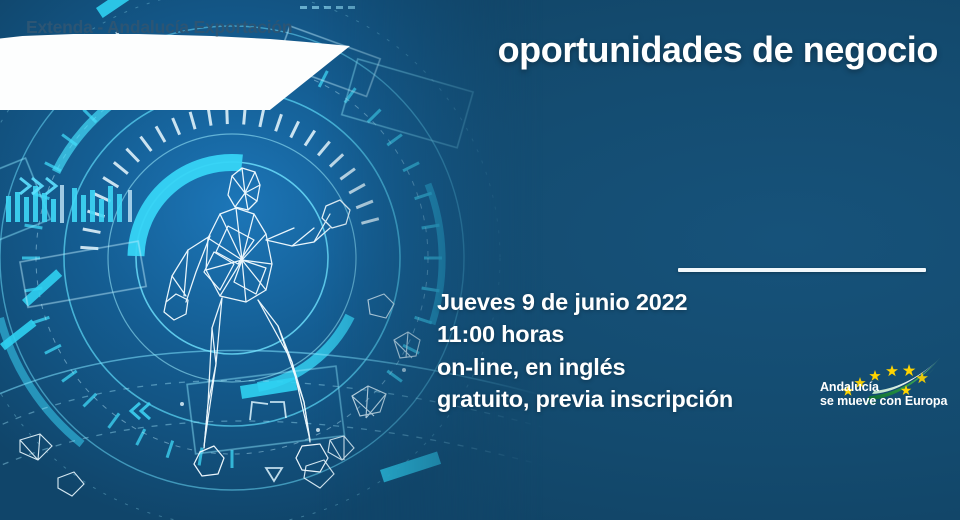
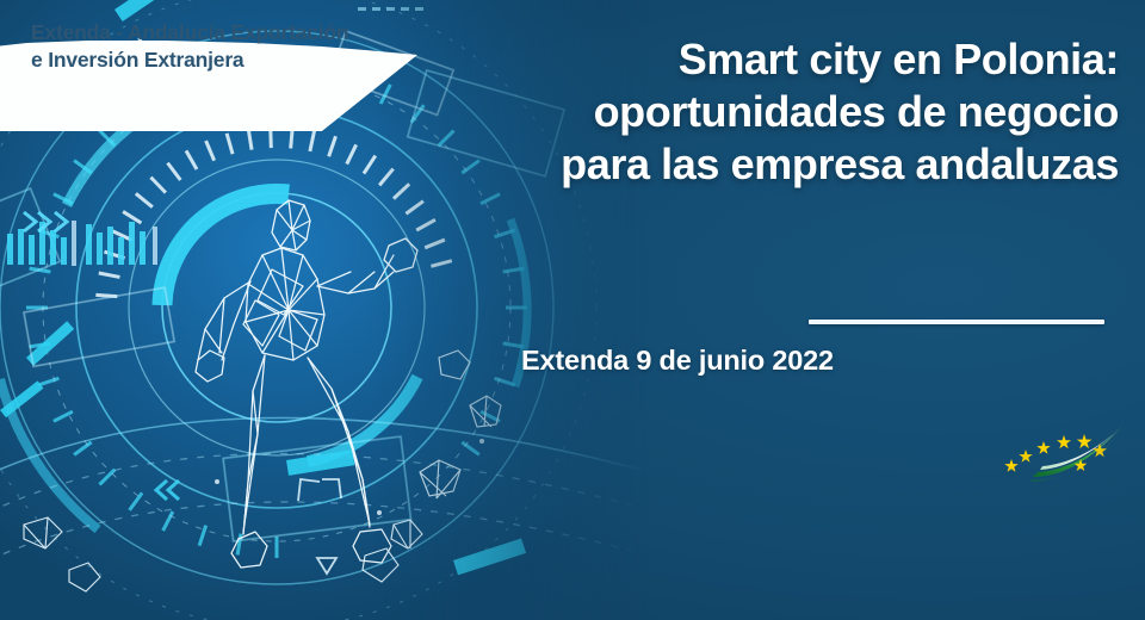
  Extenda - Andalucía Exportación
+ e Inversión Extranjera
+ Smart city en Polonia:
  oportunidades de negocio
+ para las empresa andaluzas
- Jueves 9 de junio 2022
+ Extenda 9 de junio 2022
- 11:00 horas
- on-line, en inglés
- gratuito, previa inscripción
- Andalucía
- se mueve con Europa
